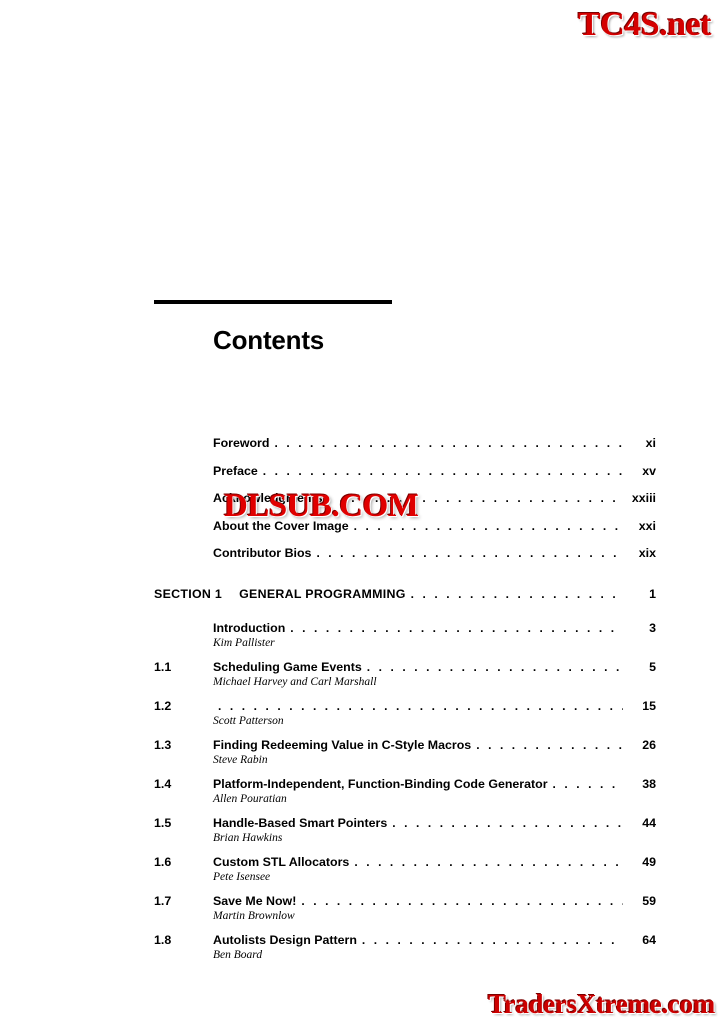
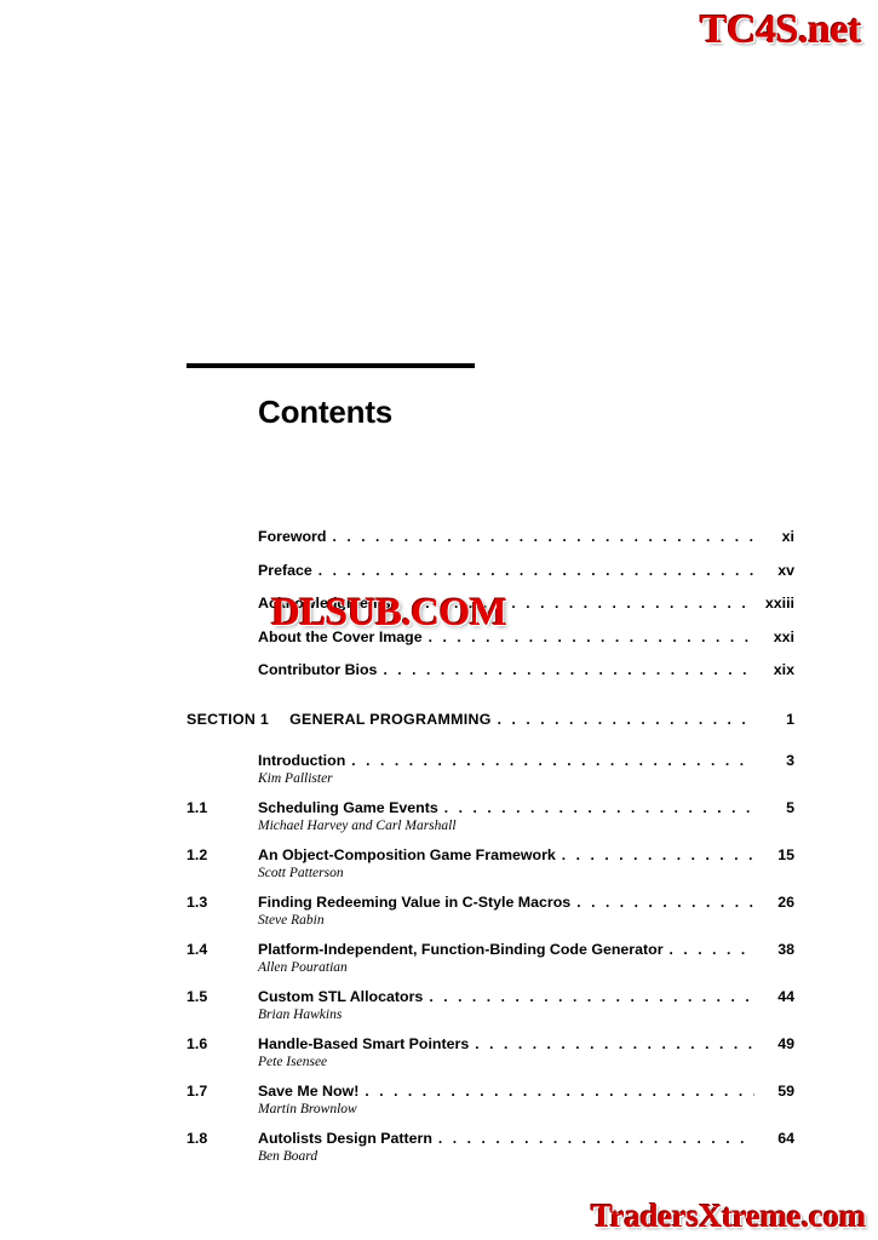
  Contents
  Foreword
  xi
  Preface
  xv
  Acknowledgments
  xxiii
  About the Cover Image
  xxi
  Contributor Bios
  xix
  SECTION 1
  GENERAL PROGRAMMING
  1
  Introduction
  3
  Kim Pallister
  1.1
  Scheduling Game Events
  5
  Michael Harvey and Carl Marshall
  1.2
+ An Object-Composition Game Framework
  15
  Scott Patterson
  1.3
  Finding Redeeming Value in C-Style Macros
  26
  Steve Rabin
  1.4
  Platform-Independent, Function-Binding Code Generator
  38
  Allen Pouratian
  1.5
- Handle-Based Smart Pointers
+ Custom STL Allocators
  44
  Brian Hawkins
  1.6
- Custom STL Allocators
+ Handle-Based Smart Pointers
  49
  Pete Isensee
  1.7
  Save Me Now!
  59
  Martin Brownlow
  1.8
  Autolists Design Pattern
  64
  Ben Board
  TC4S.net
  DLSUB.COM
  TradersXtreme.com
